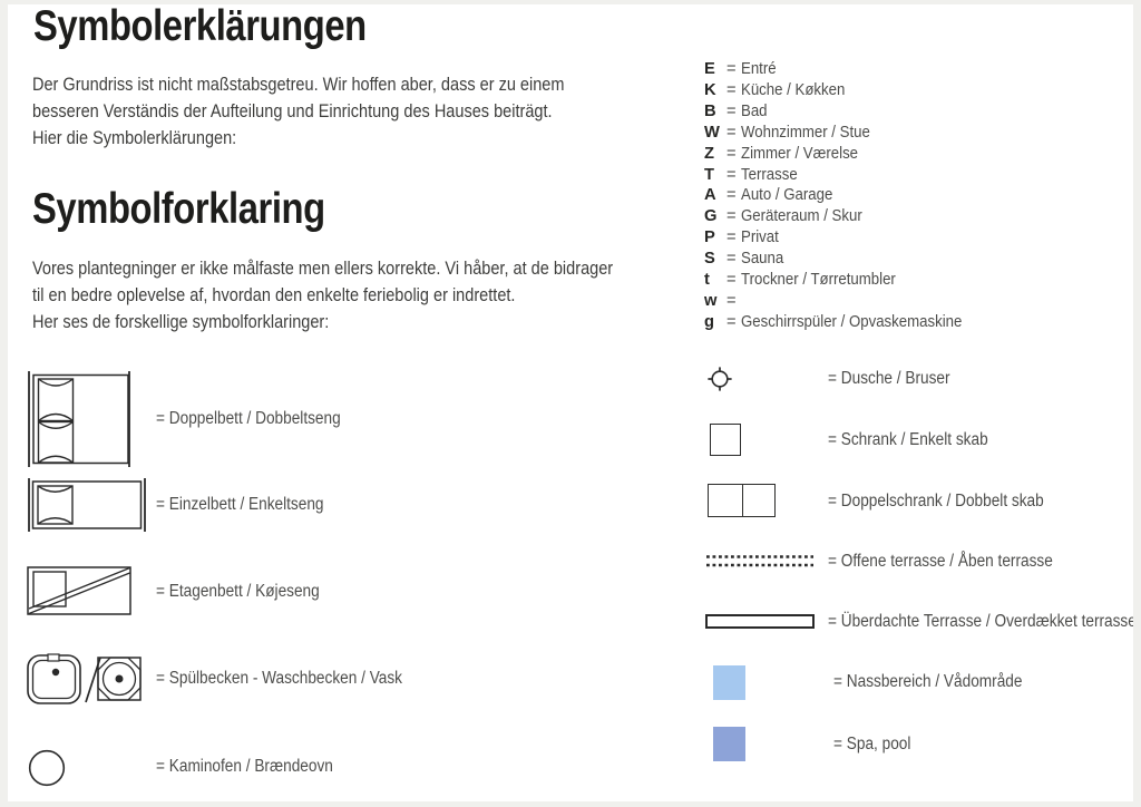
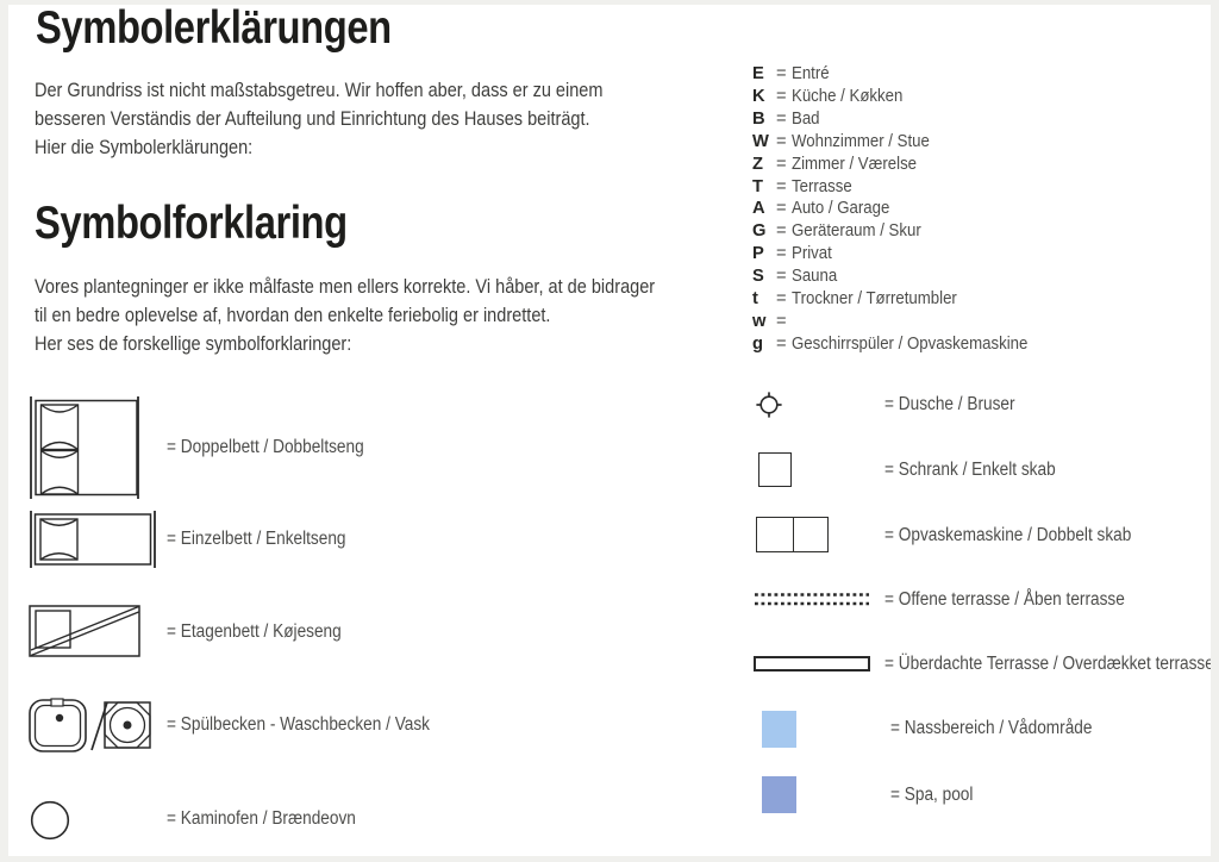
  Symbolerklärungen
  Der Grundriss ist nicht maßstabsgetreu. Wir hoffen aber, dass er zu einem
  besseren Verständis der Aufteilung und Einrichtung des Hauses beiträgt.
  Hier die Symbolerklärungen:
  Symbolforklaring
  Vores plantegninger er ikke målfaste men ellers korrekte. Vi håber, at de bidrager
  til en bedre oplevelse af, hvordan den enkelte feriebolig er indrettet.
  Her ses de forskellige symbolforklaringer:
  = Doppelbett / Dobbeltseng
  = Einzelbett / Enkeltseng
  = Etagenbett / Køjeseng
  = Spülbecken - Waschbecken / Vask
  = Kaminofen / Brændeovn
  E
  =
  Entré
  K
  =
  Küche / Køkken
  B
  =
  Bad
  W
  =
  Wohnzimmer / Stue
  Z
  =
  Zimmer / Værelse
  T
  =
  Terrasse
  A
  =
  Auto / Garage
  G
  =
  Geräteraum / Skur
  P
  =
  Privat
  S
  =
  Sauna
  t
  =
  Trockner / Tørretumbler
  w
  =
  g
  =
  Geschirrspüler / Opvaskemaskine
  = Dusche / Bruser
  = Schrank / Enkelt skab
- = Doppelschrank / Dobbelt skab
+ = Opvaskemaskine / Dobbelt skab
  = Offene terrasse / Åben terrasse
  = Überdachte Terrasse / Overdækket terrass
  = Nassbereich / Vådområde
  = Spa, pool
